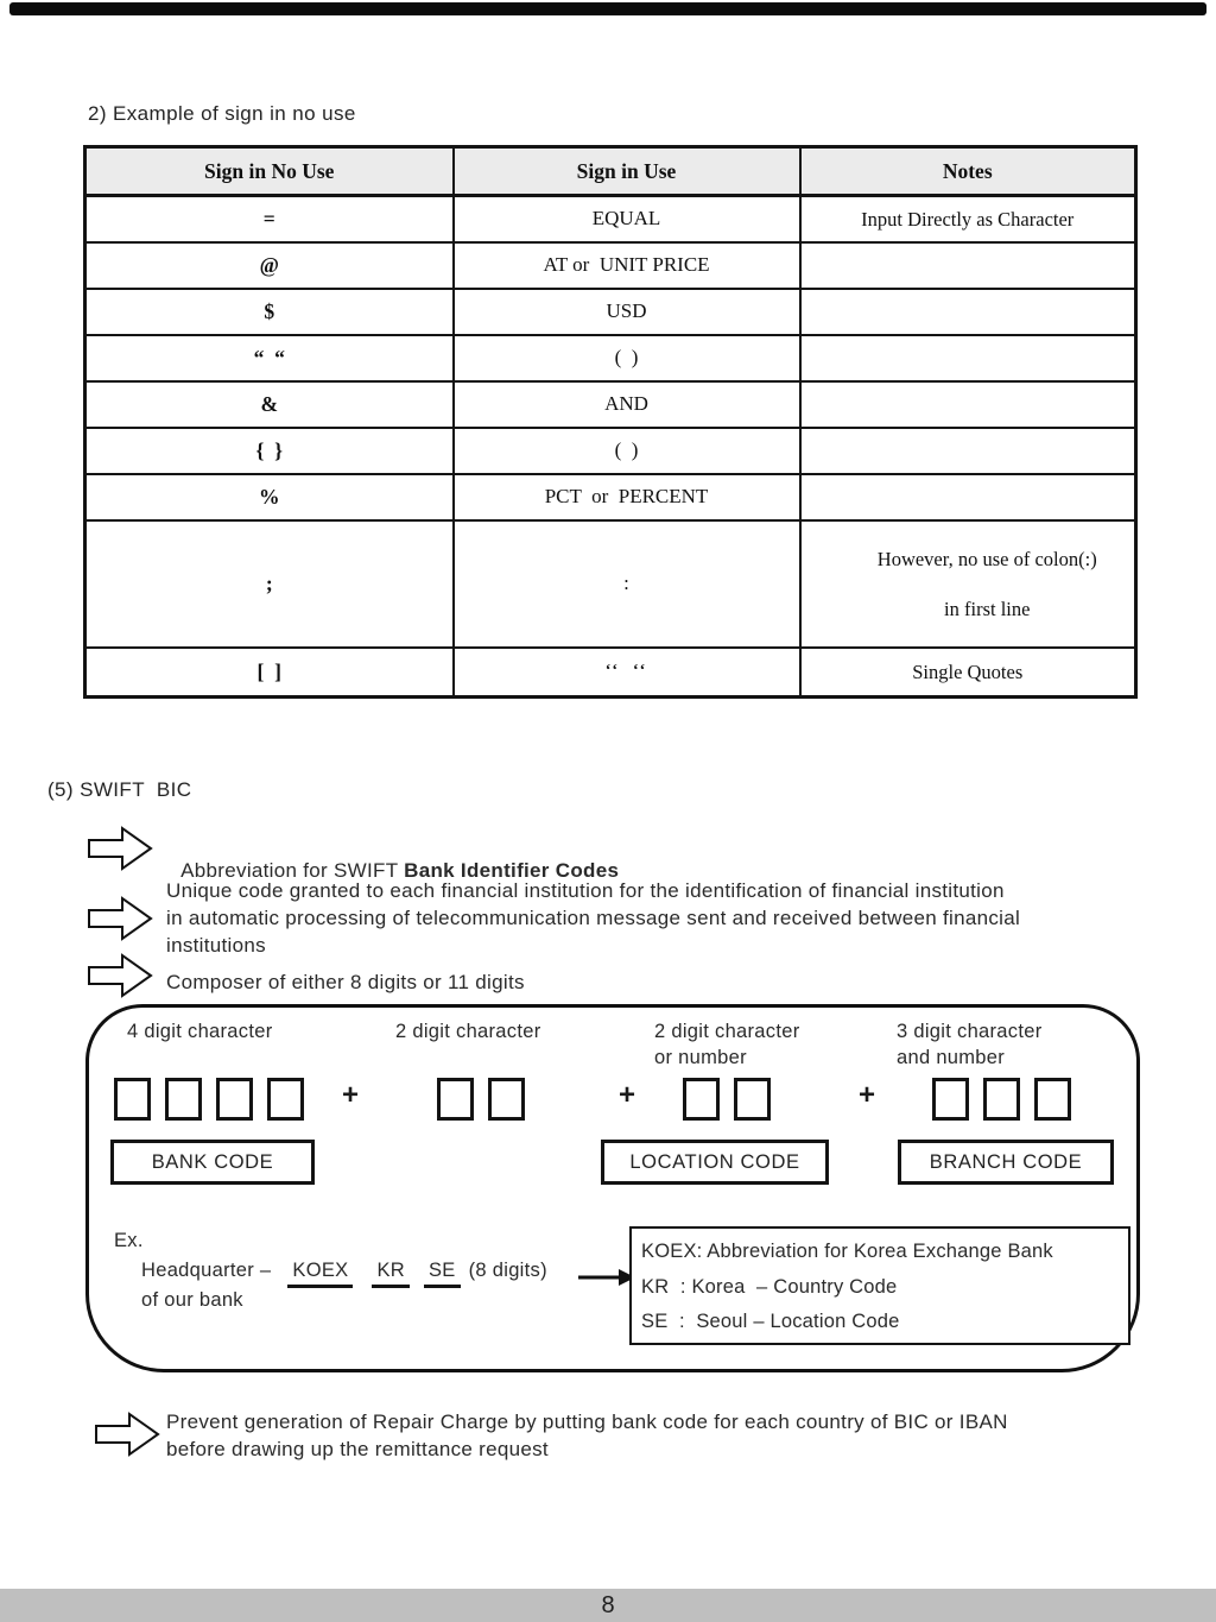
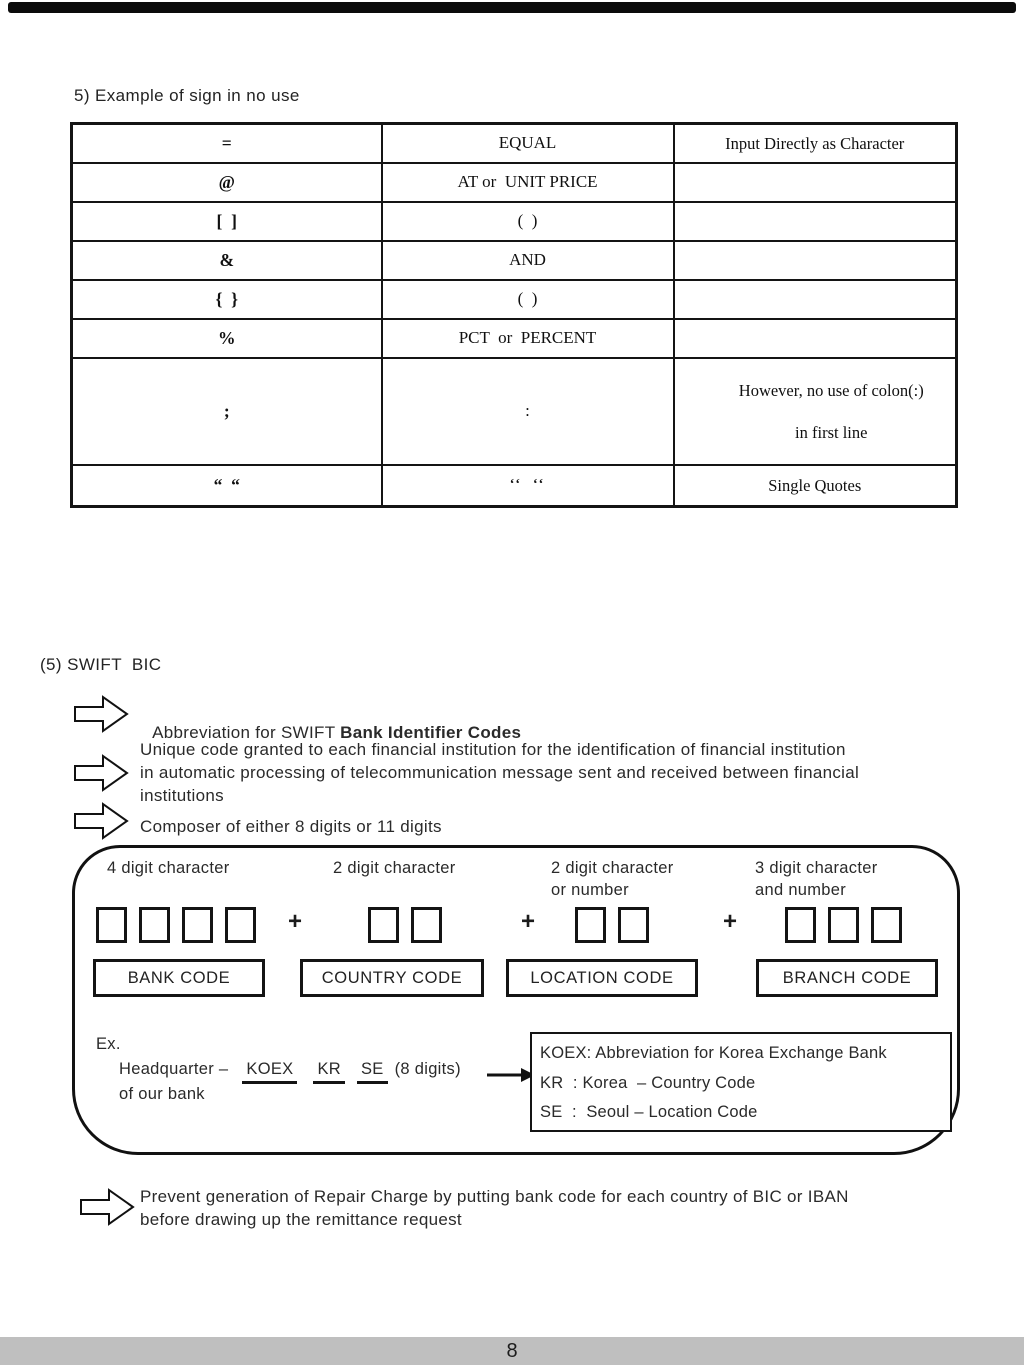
- 2) Example of sign in no use
+ 5) Example of sign in no use
- Sign in No Use	Sign in Use	Notes
  =	EQUAL	Input Directly as Character
  @	AT or UNIT PRICE
- $	USD
- “ “	( )
+ [ ]	( )
  &	AND
  { }	( )
  %	PCT or PERCENT
  ;	:	However, no use of colon(:) in first line
- [ ]	‘‘ ‘‘	Single Quotes
+ “ “	‘‘ ‘‘	Single Quotes
  (5) SWIFT BIC
  Abbreviation for SWIFT Bank Identifier Codes
  Unique code granted to each financial institution for the identification of financial institution
  in automatic processing of telecommunication message sent and received between financial
  institutions
  Composer of either 8 digits or 11 digits
  4 digit character
  2 digit character
  2 digit character
  or number
  3 digit character
  and number
  +
  +
  +
  BANK CODE
+ COUNTRY CODE
  LOCATION CODE
  BRANCH CODE
  Ex.
  Headquarter –
  KOEX
  KR
  SE
  (8 digits)
  of our bank
  KOEX: Abbreviation for Korea Exchange Bank
  KR : Korea – Country Code
  SE : Seoul – Location Code
  Prevent generation of Repair Charge by putting bank code for each country of BIC or IBAN
  before drawing up the remittance request
  8
